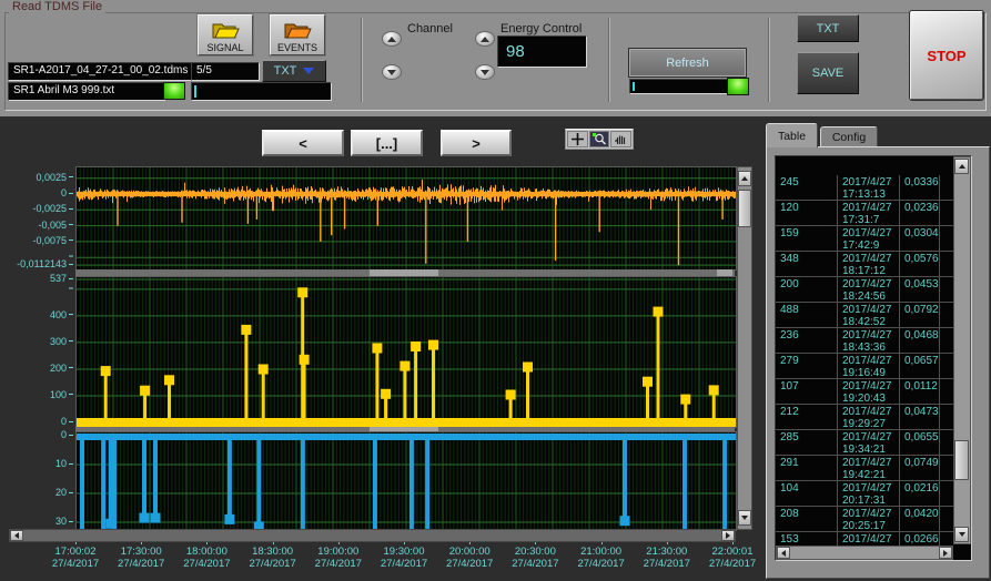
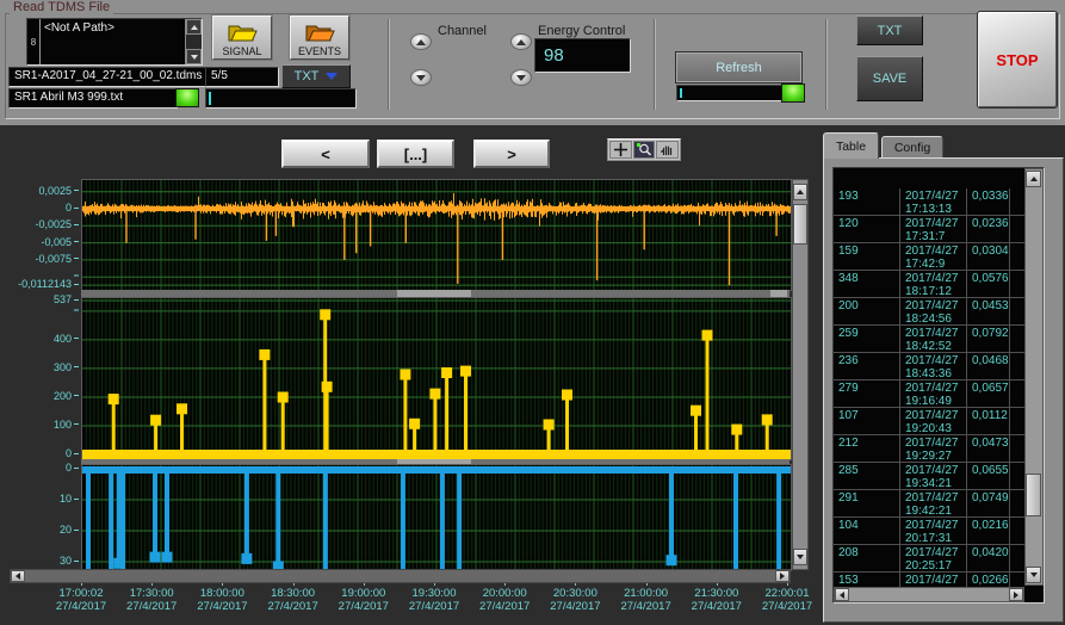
  Read TDMS File
+ 8
+ <Not A Path>
  SIGNAL
  EVENTS
  SR1-A2017_04_27-21_00_02.tdms
  5/5
  TXT
  SR1 Abril M3 999.txt
  Channel
  Energy Control
  98
  Refresh
  TXT
  SAVE
  STOP
  <
  [...]
  >
  0,0025
  0
  -0,0025
  -0,005
  -0,0075
  -0,0112143
  537
  400
  300
  200
  100
  0
  0
  10
  20
  30
  17:00:02
  27/4/2017
  17:30:00
  27/4/2017
  18:00:00
  27/4/2017
  18:30:00
  27/4/2017
  19:00:00
  27/4/2017
  19:30:00
  27/4/2017
  20:00:00
  27/4/2017
  20:30:00
  27/4/2017
  21:00:00
  27/4/2017
  21:30:00
  27/4/2017
  22:00:01
  27/4/2017
  Table
  Config
- 245
+ 193
  2017/4/27
  17:13:13
  0,0336
  120
  2017/4/27
  17:31:7
  0,0236
  159
  2017/4/27
  17:42:9
  0,0304
  348
  2017/4/27
  18:17:12
  0,0576
  200
  2017/4/27
  18:24:56
  0,0453
- 488
+ 259
  2017/4/27
  18:42:52
  0,0792
  236
  2017/4/27
  18:43:36
  0,0468
  279
  2017/4/27
  19:16:49
  0,0657
  107
  2017/4/27
  19:20:43
  0,0112
  212
  2017/4/27
  19:29:27
  0,0473
  285
  2017/4/27
  19:34:21
  0,0655
  291
  2017/4/27
  19:42:21
  0,0749
  104
  2017/4/27
  20:17:31
  0,0216
  208
  2017/4/27
  20:25:17
  0,0420
  153
  2017/4/27
  0,0266
